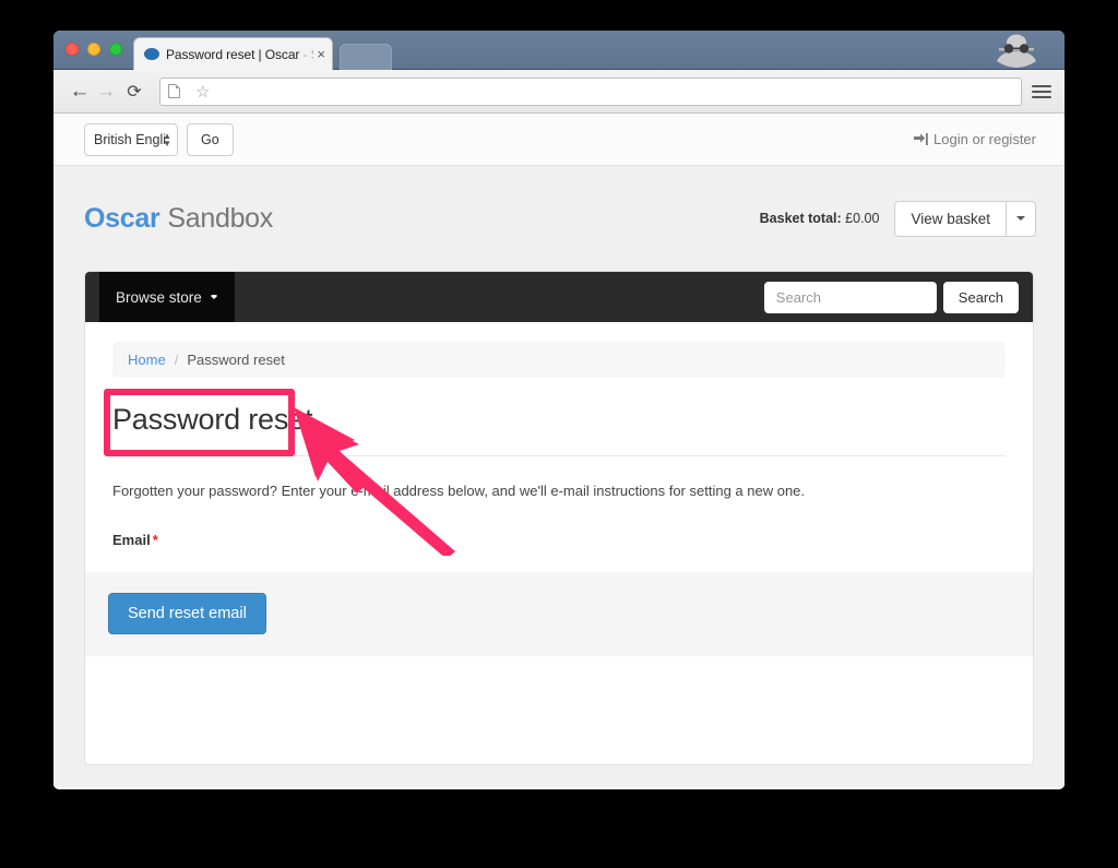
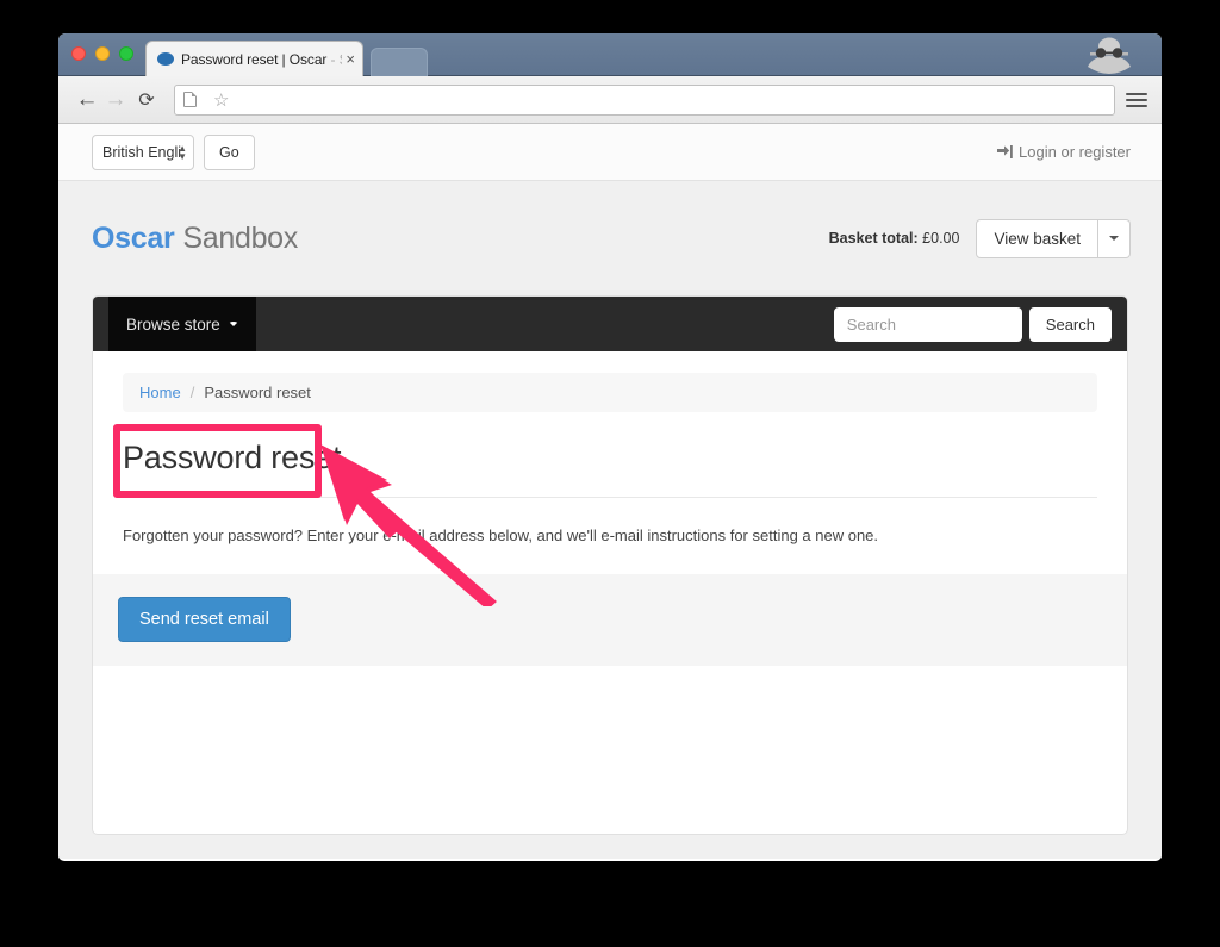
  Password reset | Oscar -
  ×
  ←
  →
  ⟳
  ☆
  British Engli
  ▲
  ▼
  Go
  Login or register
  Oscar
  Sandbox
  Basket total: £0.00
  View basket
  Browse store
  Search
  Search
  Home
  /
  Password reset
  Password rese
  Forgotten your password? Enter your-l address below, and we'll e-mail instructions for setting a new one.
- Email *
  Send reset email
